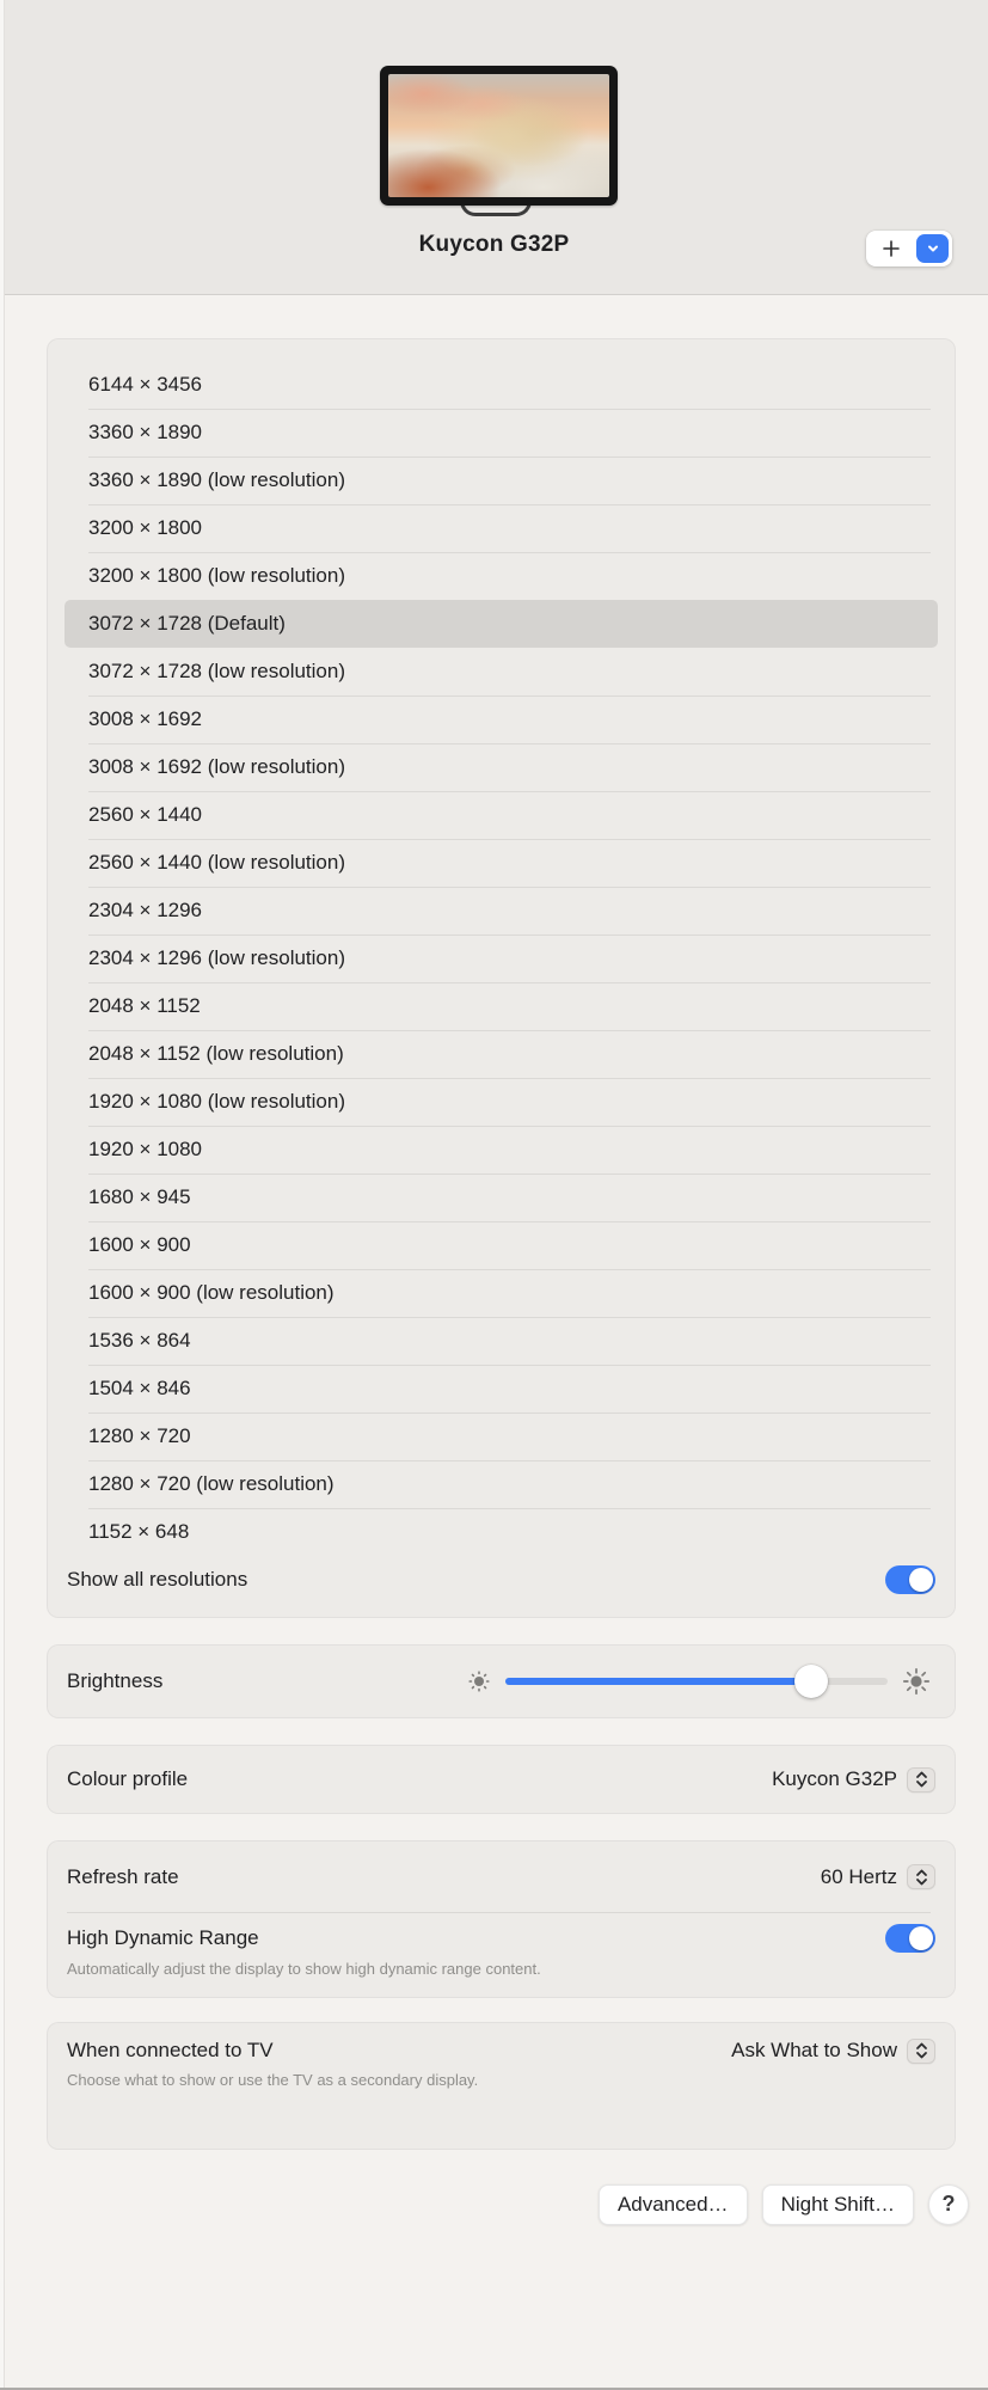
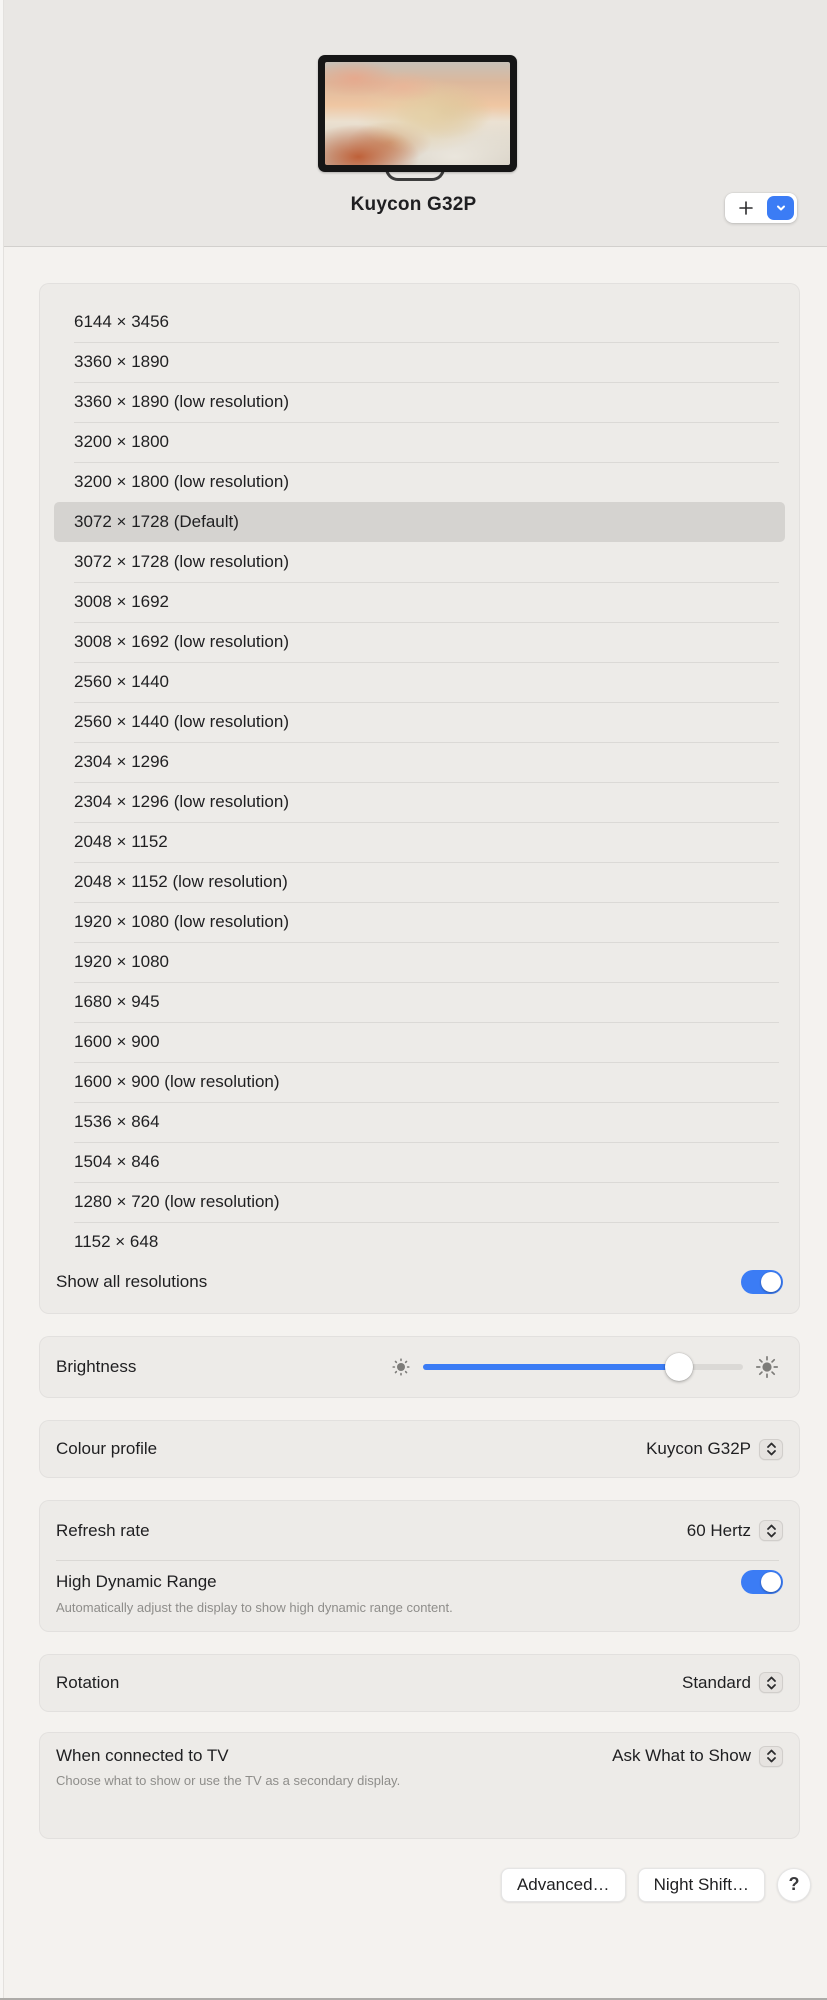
  Kuycon G32P
  6144 × 3456
  3360 × 1890
  3360 × 1890 (low resolution)
  3200 × 1800
  3200 × 1800 (low resolution)
  3072 × 1728 (Default)
  3072 × 1728 (low resolution)
  3008 × 1692
  3008 × 1692 (low resolution)
  2560 × 1440
  2560 × 1440 (low resolution)
  2304 × 1296
  2304 × 1296 (low resolution)
  2048 × 1152
  2048 × 1152 (low resolution)
  1920 × 1080 (low resolution)
  1920 × 1080
  1680 × 945
  1600 × 900
  1600 × 900 (low resolution)
  1536 × 864
  1504 × 846
- 1280 × 720
  1280 × 720 (low resolution)
  1152 × 648
  Show all resolutions
  Brightness
  Colour profile
  Kuycon G32P
  Refresh rate
  60 Hertz
  High Dynamic Range
  Automatically adjust the display to show high dynamic range content.
+ Rotation
+ Standard
  When connected to TV
  Ask What to Show
  Choose what to show or use the TV as a secondary display.
  Advanced…
  Night Shift…
  ?
